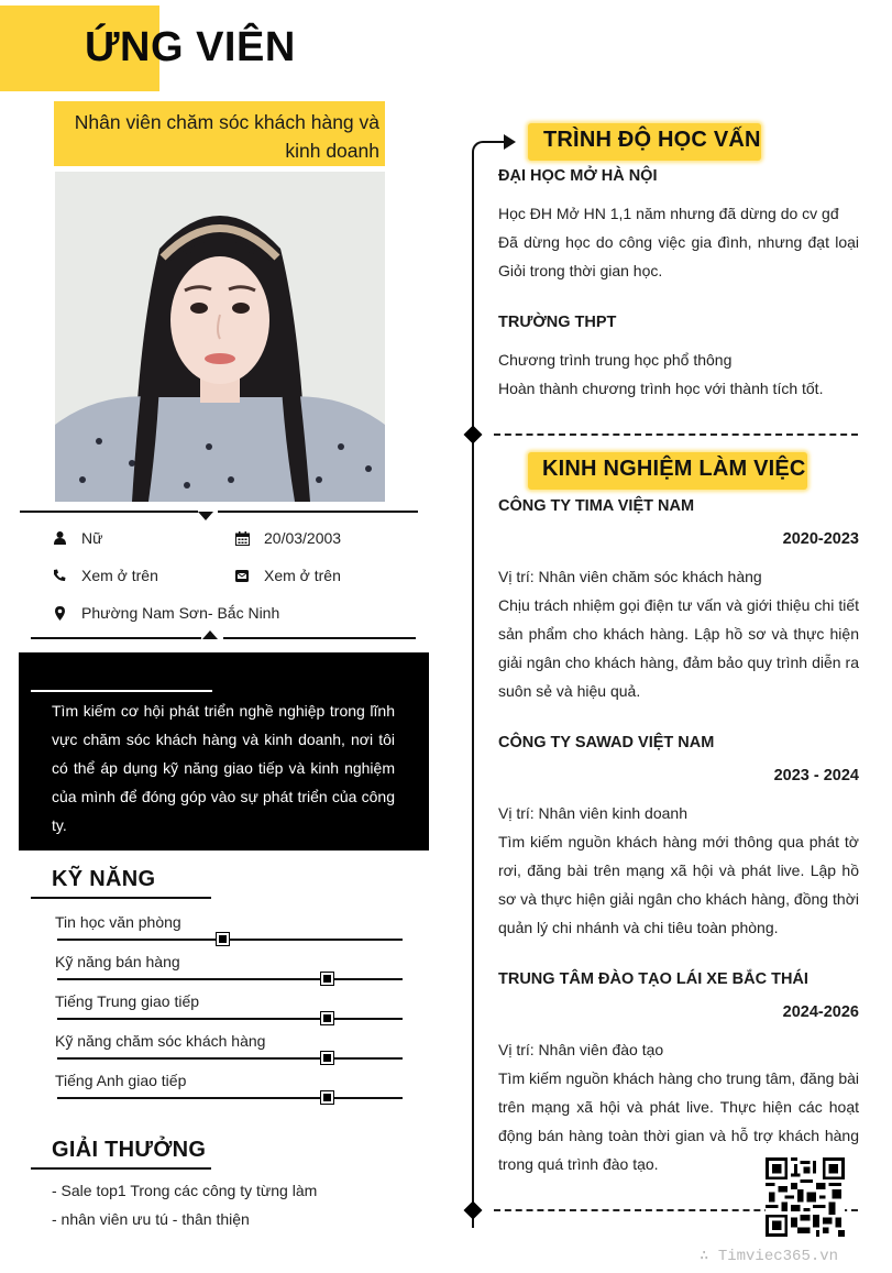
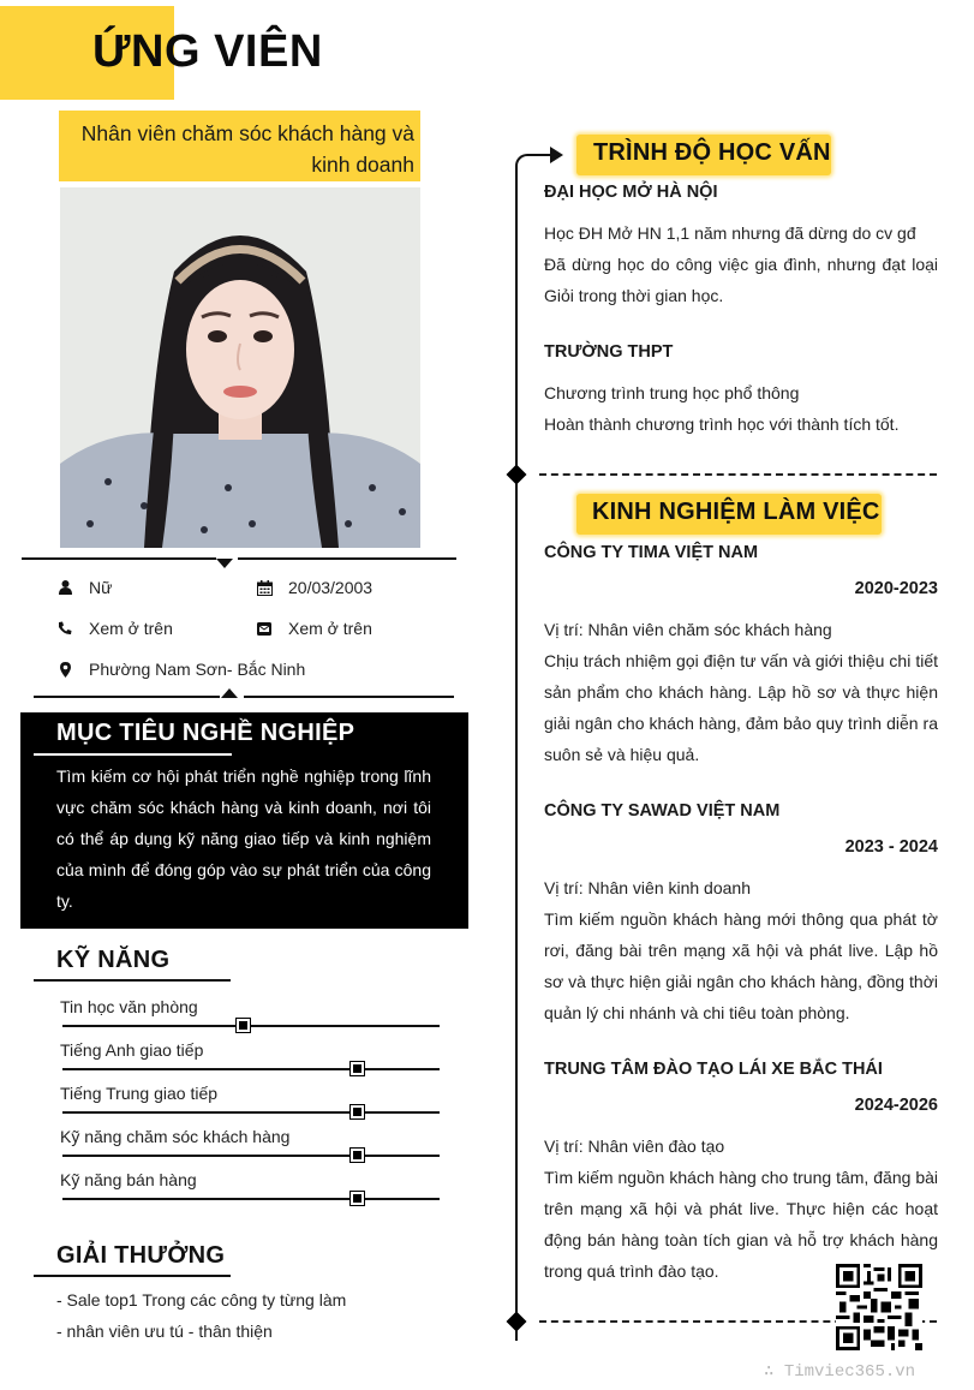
  ỨNG VIÊN
  Nhân viên chăm sóc khách hàng và kinh doanh
  Nữ
  20/03/2003
  Xem ở trên
  Xem ở trên
  Phường Nam Sơn- Bắc Ninh
+ MỤC TIÊU NGHỀ NGHIỆP
  Tìm kiếm cơ hội phát triển nghề nghiệp trong lĩnh vực chăm sóc khách hàng và kinh doanh, nơi tôi có thể áp dụng kỹ năng giao tiếp và kinh nghiệm của mình để đóng góp vào sự phát triển của công ty.
  KỸ NĂNG
  Tin học văn phòng
- Kỹ năng bán hàng
+ Tiếng Anh giao tiếp
  Tiếng Trung giao tiếp
  Kỹ năng chăm sóc khách hàng
- Tiếng Anh giao tiếp
+ Kỹ năng bán hàng
  GIẢI THƯỞNG
  - Sale top1 Trong các công ty từng làm
  - nhân viên ưu tú - thân thiện
  TRÌNH ĐỘ HỌC VẤN
  ĐẠI HỌC MỞ HÀ NỘI
  Học ĐH Mở HN 1,1 năm nhưng đã dừng do cv gđ
  Đã dừng học do công việc gia đình, nhưng đạt loại Giỏi trong thời gian học.
  TRƯỜNG THPT
  Chương trình trung học phổ thông
  Hoàn thành chương trình học với thành tích tốt.
  KINH NGHIỆM LÀM VIỆC
  CÔNG TY TIMA VIỆT NAM
  2020-2023
  Vị trí: Nhân viên chăm sóc khách hàng
  Chịu trách nhiệm gọi điện tư vấn và giới thiệu chi tiết sản phẩm cho khách hàng. Lập hồ sơ và thực hiện giải ngân cho khách hàng, đảm bảo quy trình diễn ra suôn sẻ và hiệu quả.
  CÔNG TY SAWAD VIỆT NAM
  2023 - 2024
  Vị trí: Nhân viên kinh doanh
  Tìm kiếm nguồn khách hàng mới thông qua phát tờ rơi, đăng bài trên mạng xã hội và phát live. Lập hồ sơ và thực hiện giải ngân cho khách hàng, đồng thời quản lý chi nhánh và chi tiêu toàn phòng.
  TRUNG TÂM ĐÀO TẠO LÁI XE BẮC THÁI
  2024-2026
  Vị trí: Nhân viên đào tạo
- Tìm kiếm nguồn khách hàng cho trung tâm, đăng bài trên mạng xã hội và phát live. Thực hiện các hoạt động bán hàng toàn thời gian và hỗ trợ khách hàng trong quá trình đào tạo.
+ Tìm kiếm nguồn khách hàng cho trung tâm, đăng bài trên mạng xã hội và phát live. Thực hiện các hoạt động bán hàng toàn tích gian và hỗ trợ khách hàng trong quá trình đào tạo.
  ∴ Timviec365.vn
